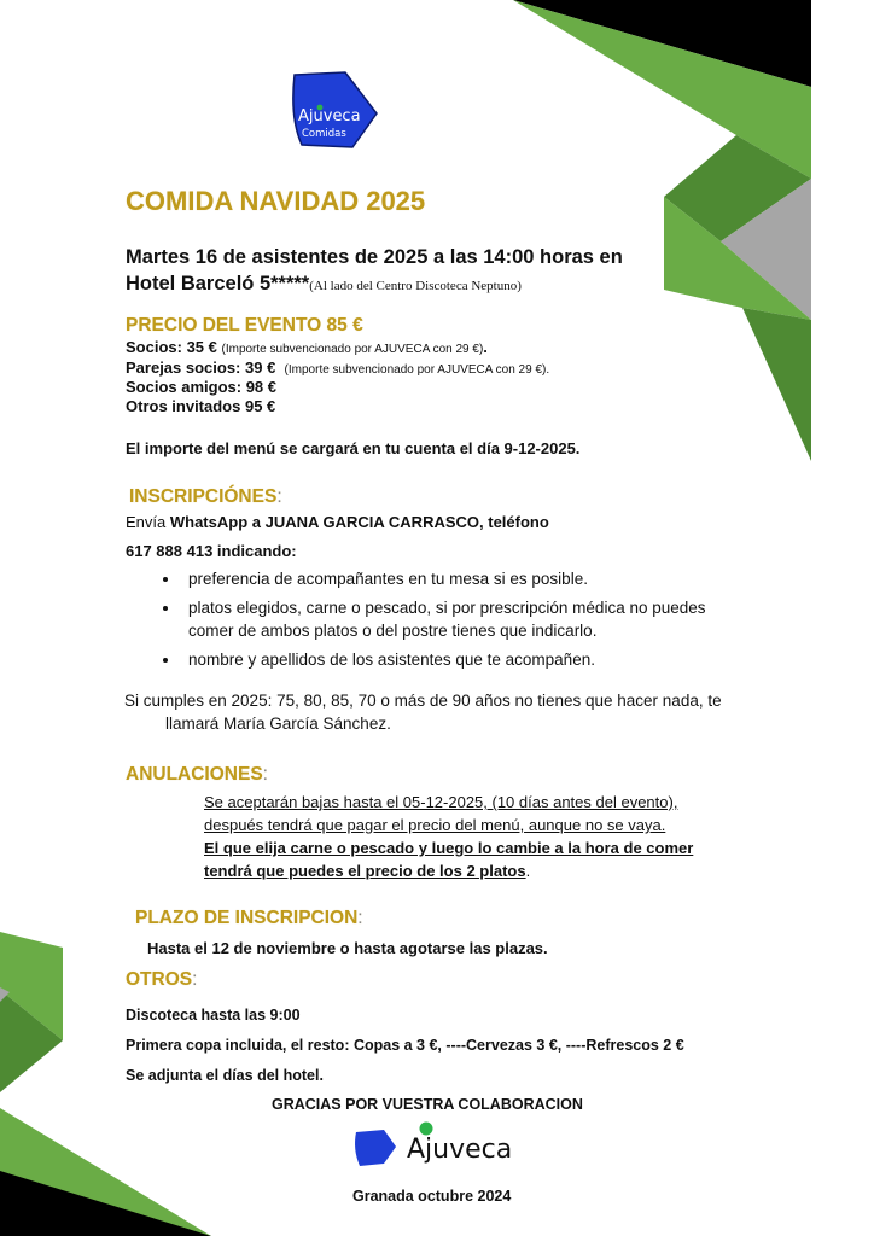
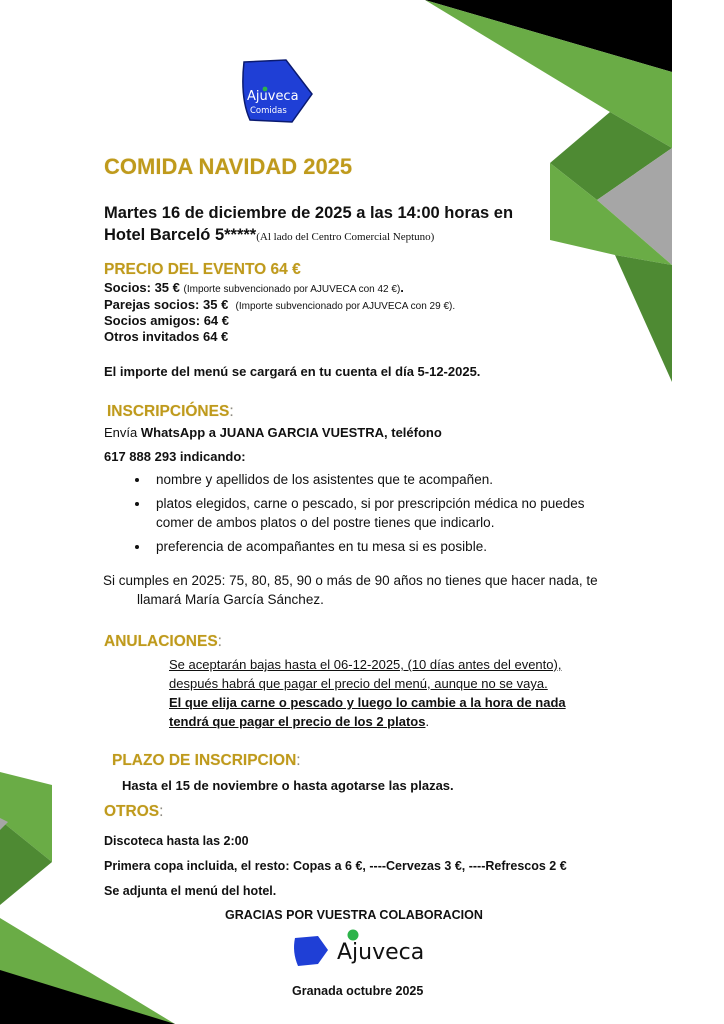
  Ajuveca
  Comidas
  COMIDA NAVIDAD 2025
- Martes 16 de asistentes de 2025 a las 14:00 horas en
+ Martes 16 de diciembre de 2025 a las 14:00 horas en
- Hotel Barceló 5*****(Al lado del Centro Discoteca Neptuno)
+ Hotel Barceló 5*****(Al lado del Centro Comercial Neptuno)
- PRECIO DEL EVENTO 85 €
+ PRECIO DEL EVENTO 64 €
- Socios: 35 € (Importe subvencionado por AJUVECA con 29 €).
+ Socios: 35 € (Importe subvencionado por AJUVECA con 42 €).
- Parejas socios: 39 € (Importe subvencionado por AJUVECA con 29 €).
+ Parejas socios: 35 € (Importe subvencionado por AJUVECA con 29 €).
- Socios amigos: 98 €
+ Socios amigos: 64 €
- Otros invitados 95 €
+ Otros invitados 64 €
- El importe del menú se cargará en tu cuenta el día 9-12-2025.
+ El importe del menú se cargará en tu cuenta el día 5-12-2025.
  INSCRIPCIÓNES:
- Envía WhatsApp a JUANA GARCIA CARRASCO, teléfono
+ Envía WhatsApp a JUANA GARCIA VUESTRA, teléfono
- 617 888 413 indicando:
+ 617 888 293 indicando:
- preferencia de acompañantes en tu mesa si es posible.
+ nombre y apellidos de los asistentes que te acompañen.
  platos elegidos, carne o pescado, si por prescripción médica no puedes comer de ambos platos o del postre tienes que indicarlo.
- nombre y apellidos de los asistentes que te acompañen.
+ preferencia de acompañantes en tu mesa si es posible.
- Si cumples en 2025: 75, 80, 85, 70 o más de 90 años no tienes que hacer nada, te
+ Si cumples en 2025: 75, 80, 85, 90 o más de 90 años no tienes que hacer nada, te
  llamará María García Sánchez.
  ANULACIONES:
- Se aceptarán bajas hasta el 05-12-2025, (10 días antes del evento),
+ Se aceptarán bajas hasta el 06-12-2025, (10 días antes del evento),
- después tendrá que pagar el precio del menú, aunque no se vaya.
+ después habrá que pagar el precio del menú, aunque no se vaya.
- El que elija carne o pescado y luego lo cambie a la hora de comer
+ El que elija carne o pescado y luego lo cambie a la hora de nada
- tendrá que puedes el precio de los 2 platos.
+ tendrá que pagar el precio de los 2 platos.
  PLAZO DE INSCRIPCION:
- Hasta el 12 de noviembre o hasta agotarse las plazas.
+ Hasta el 15 de noviembre o hasta agotarse las plazas.
  OTROS:
- Discoteca hasta las 9:00
+ Discoteca hasta las 2:00
- Primera copa incluida, el resto: Copas a 3 €, ----Cervezas 3 €, ----Refrescos 2 €
+ Primera copa incluida, el resto: Copas a 6 €, ----Cervezas 3 €, ----Refrescos 2 €
- Se adjunta el días del hotel.
+ Se adjunta el menú del hotel.
  GRACIAS POR VUESTRA COLABORACION
  Ajuveca
- Granada octubre 2024
+ Granada octubre 2025
